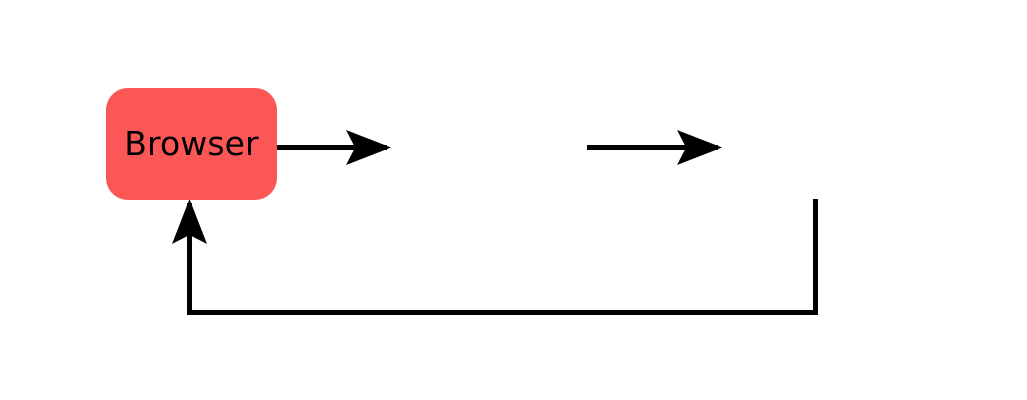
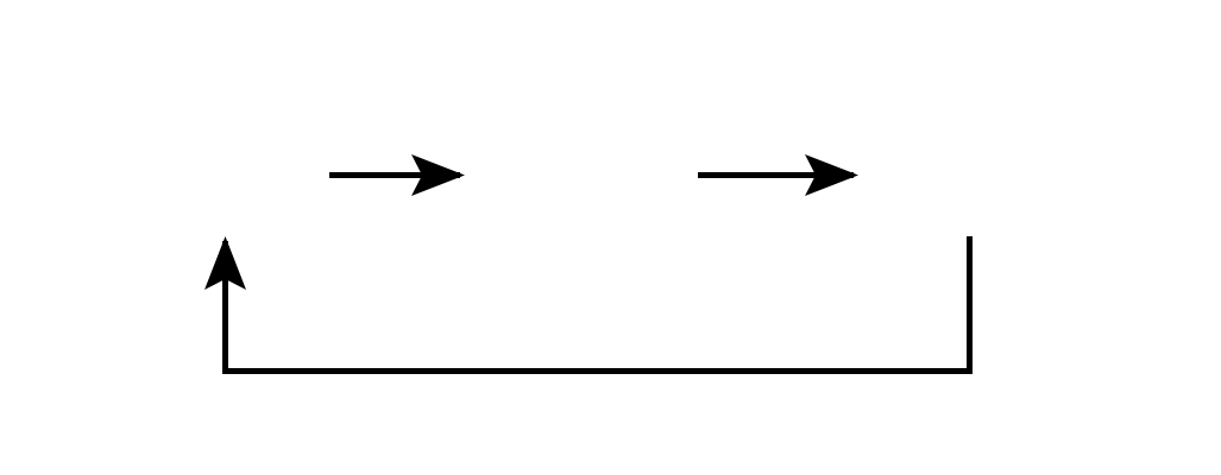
- Browser
